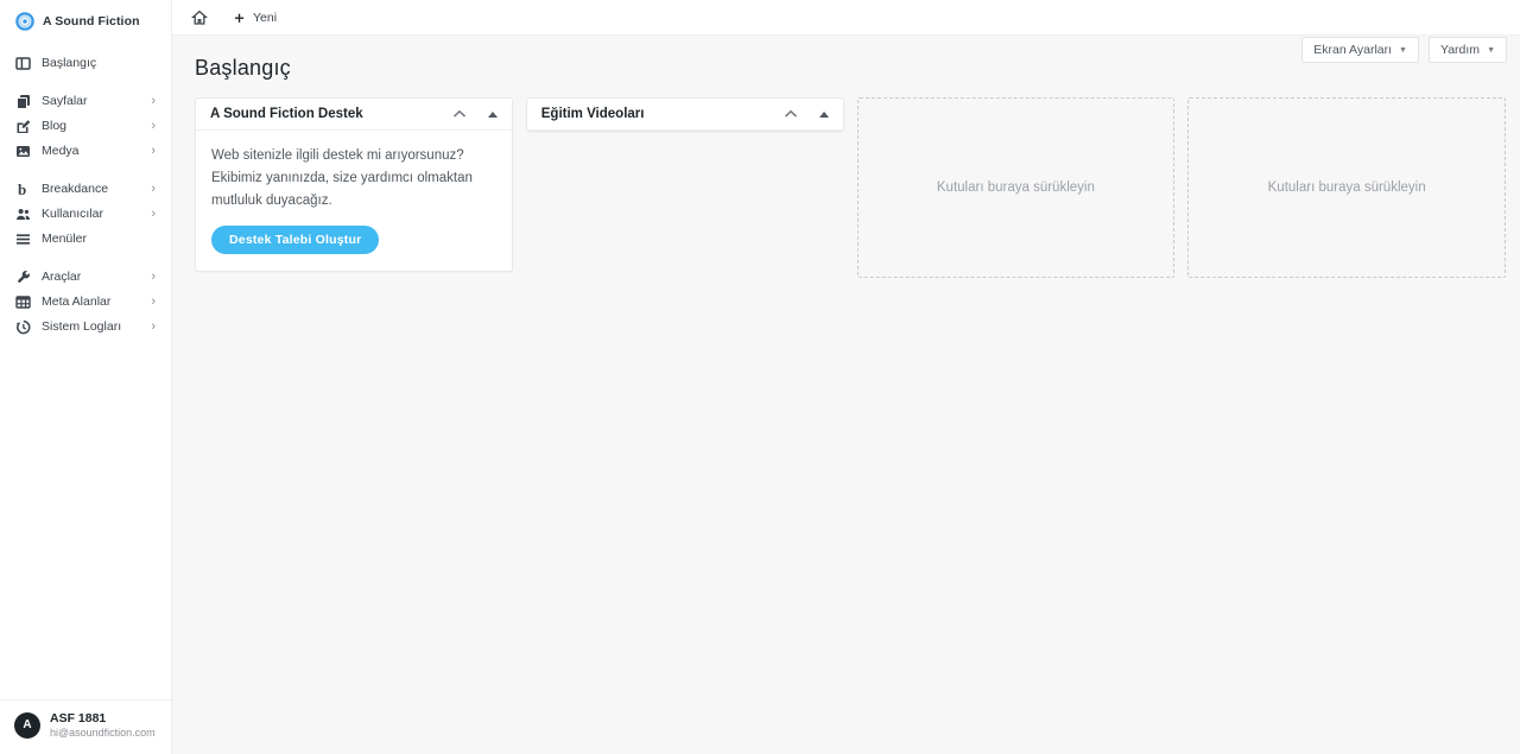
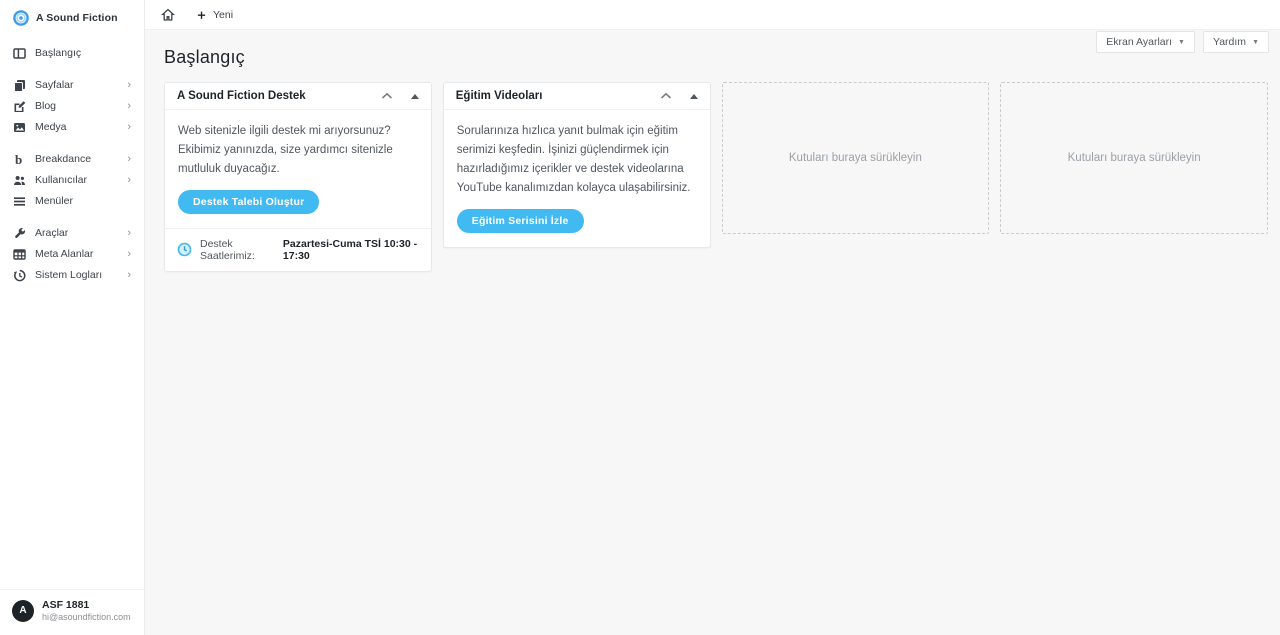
  A Sound Fiction
  Başlangıç
  Sayfalar
  ›
  Blog
  ›
  Medya
  ›
  b
  Breakdance
  ›
  Kullanıcılar
  ›
  Menüler
  Araçlar
  ›
  Meta Alanlar
  ›
  Sistem Logları
  ›
  A
  ASF 1881
  hi@asoundfiction.com
  ＋
  Yeni
  Ekran Ayarları
  Yardım
  Başlangıç
  A Sound Fiction Destek
- Web sitenizle ilgili destek mi arıyorsunuz? Ekibimiz yanınızda, size yardımcı olmaktan mutluluk duyacağız.
+ Web sitenizle ilgili destek mi arıyorsunuz? Ekibimiz yanınızda, size yardımcı sitenizle mutluluk duyacağız.
  Destek Talebi Oluştur
+ Destek Saatlerimiz:
+ Pazartesi-Cuma TSİ 10:30 - 17:30
  Eğitim Videoları
+ Sorularınıza hızlıca yanıt bulmak için eğitim serimizi keşfedin. İşinizi güçlendirmek için hazırladığımız içerikler ve destek videolarına YouTube kanalımızdan kolayca ulaşabilirsiniz.
+ Eğitim Serisini İzle
  Kutuları buraya sürükleyin
  Kutuları buraya sürükleyin
